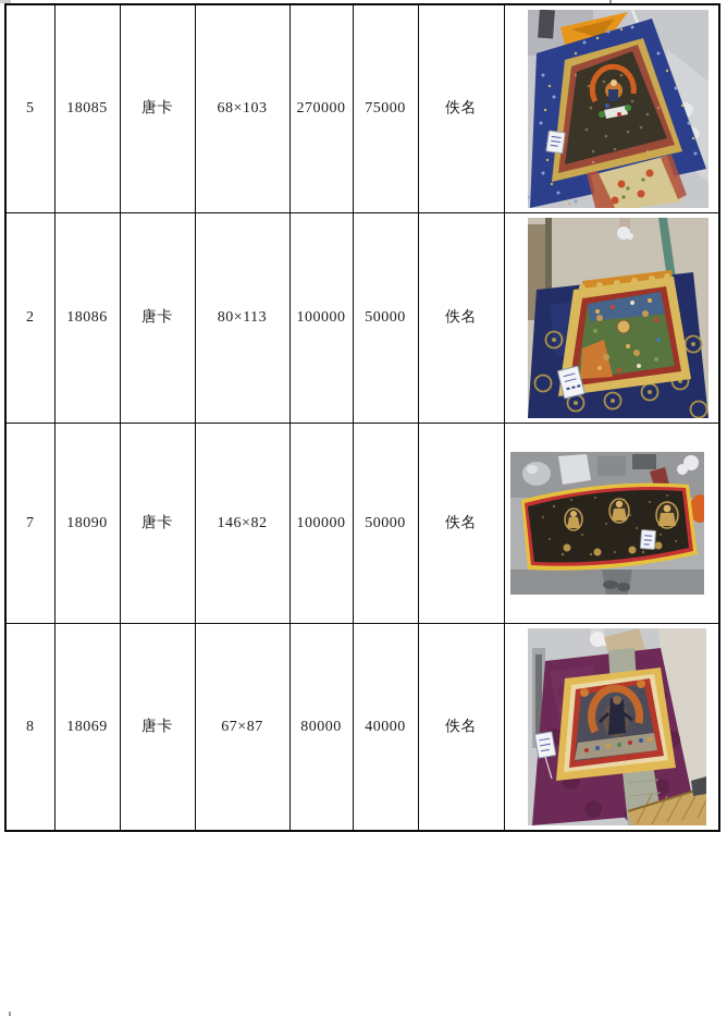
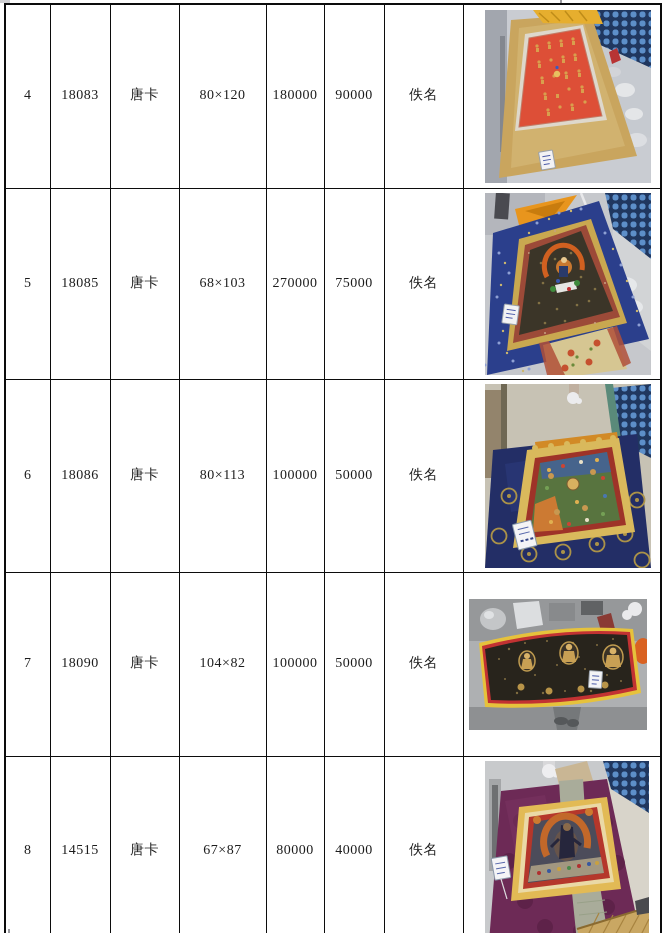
+ 4	18083	唐卡	80×120	180000	90000	佚名
  5	18085	唐卡	68×103	270000	75000	佚名
- 2	18086	唐卡	80×113	100000	50000	佚名
+ 6	18086	唐卡	80×113	100000	50000	佚名
- 7	18090	唐卡	146×82	100000	50000	佚名
+ 7	18090	唐卡	104×82	100000	50000	佚名
- 8	18069	唐卡	67×87	80000	40000	佚名
+ 8	14515	唐卡	67×87	80000	40000	佚名
